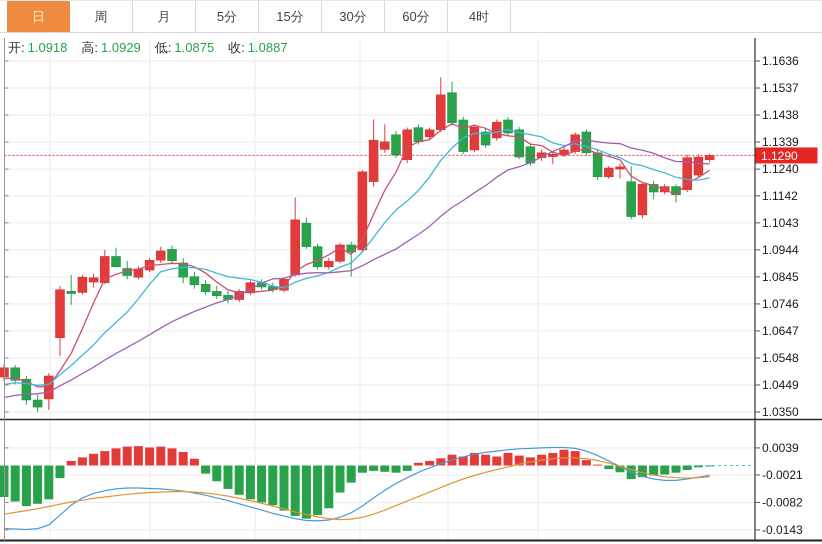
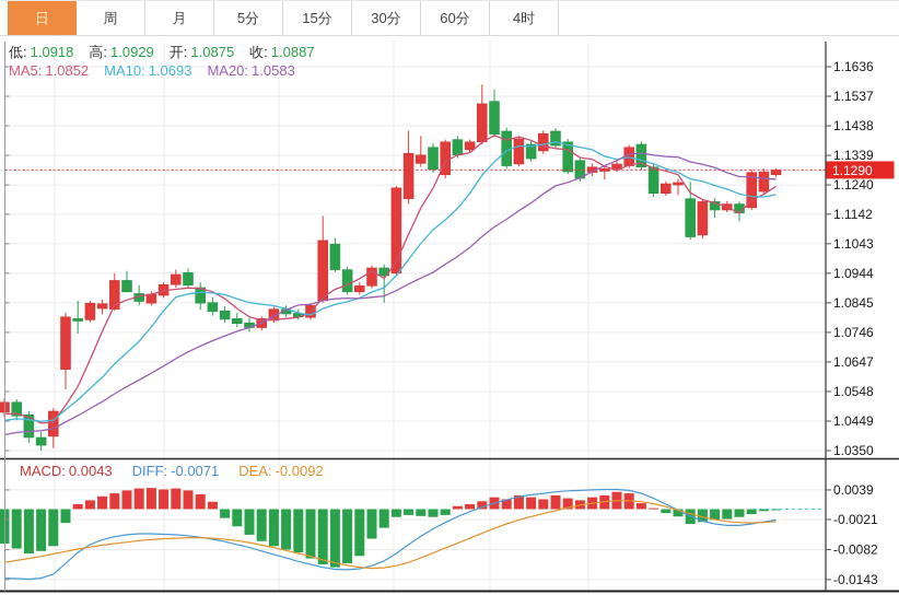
  日
  周
  月
  5分
  15分
  30分
  60分
  4时
- 开: 1.0918
+ 低: 1.0918
  高: 1.0929
- 低: 1.0875
+ 开: 1.0875
  收: 1.0887
+ MA5: 1.0852
+ MA10: 1.0693
+ MA20: 1.0583
+ MACD: 0.0043
+ DIFF: -0.0071
+ DEA: -0.0092
  1.1636
  1.1537
  1.1438
  1.1339
  1.1240
  1.1142
  1.1043
  1.0944
  1.0845
  1.0746
  1.0647
  1.0548
  1.0449
  1.0350
  0.0039
  -0.0021
  -0.0082
  -0.0143
  1.1290
